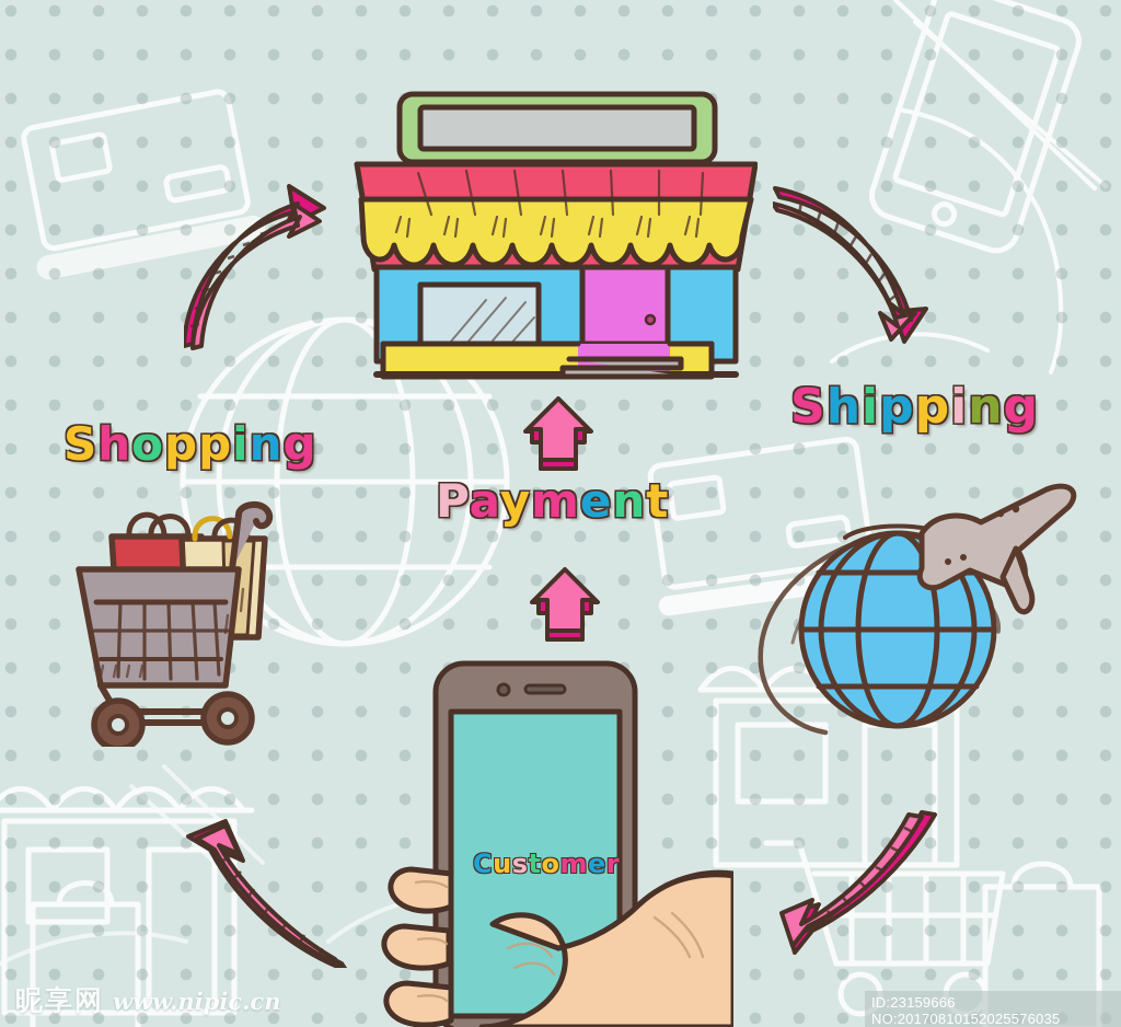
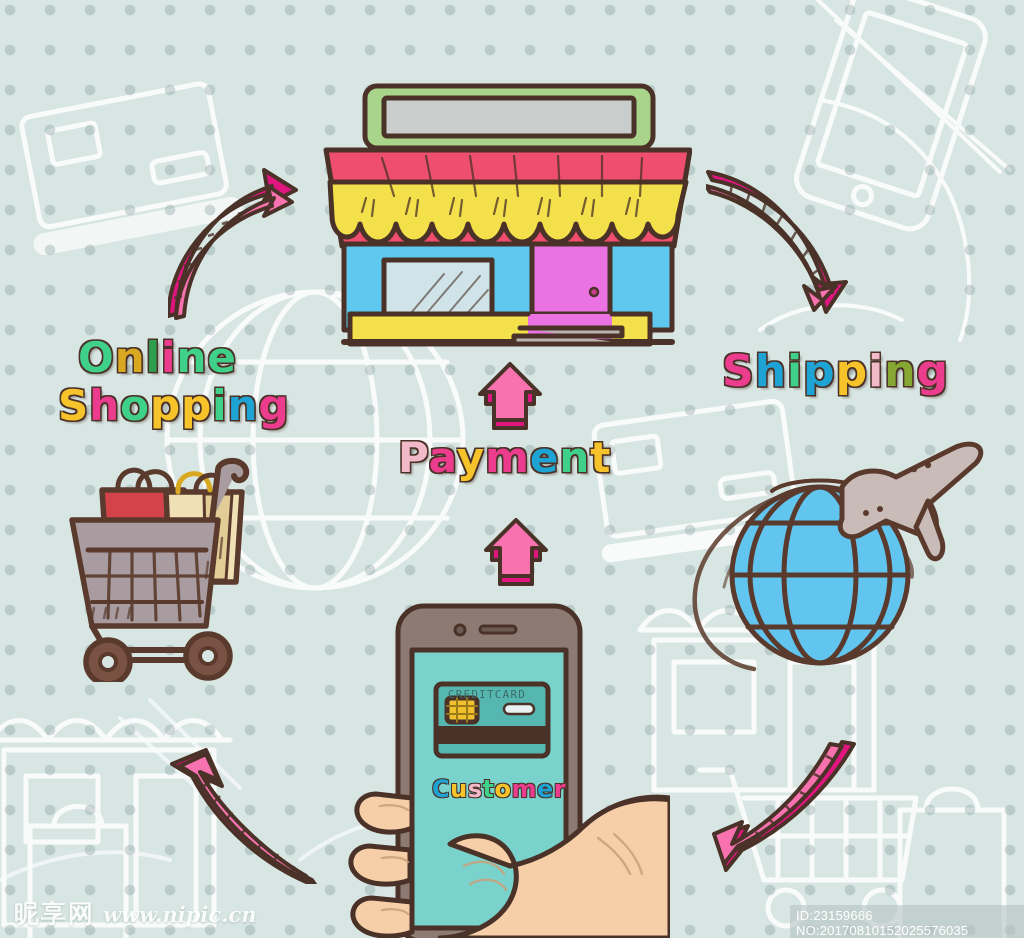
+ CREDITCARD
+ Online
  Shopping
  Shipping
  Payment
  Customer
  昵享网
  www.nipic.cn
  ID:23159666 NO:20170810152025576035
